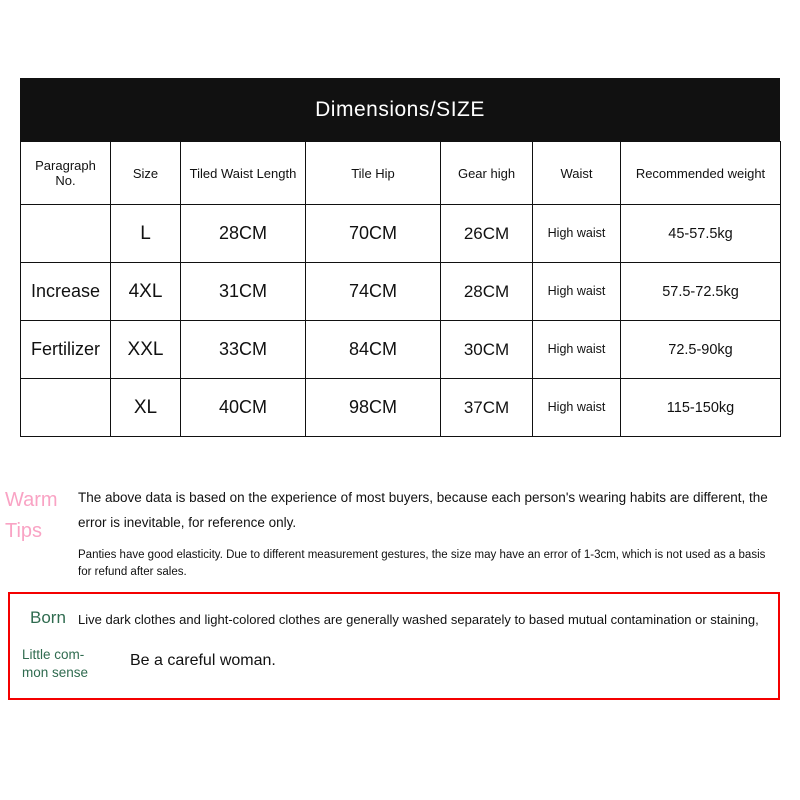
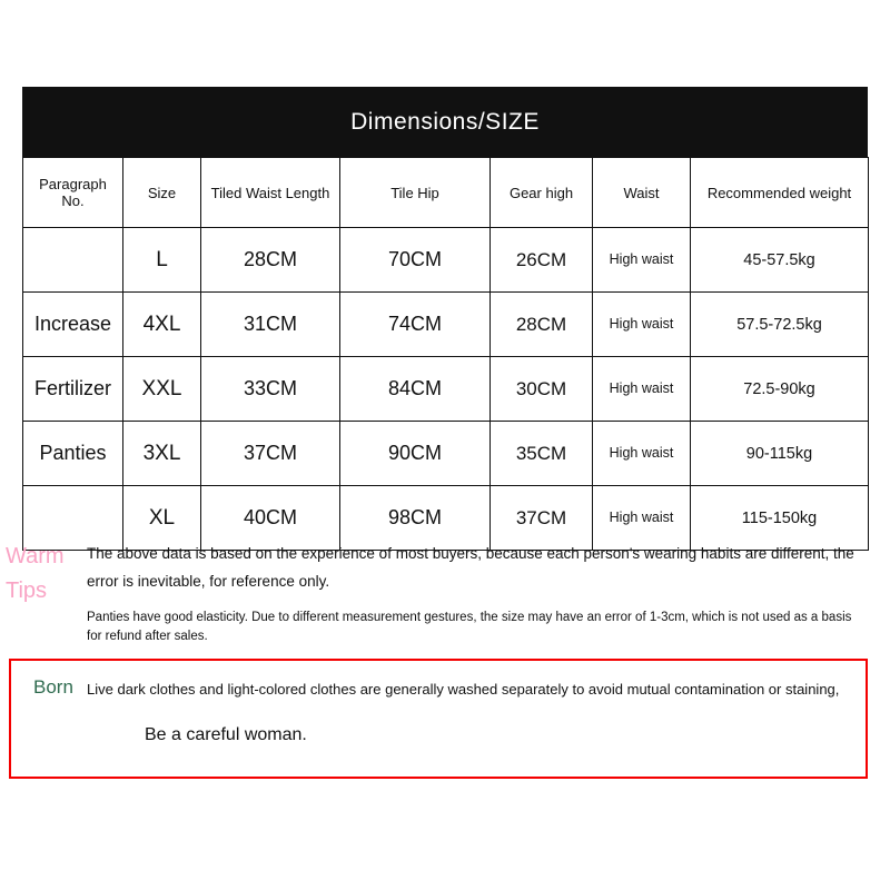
  Dimensions/SIZE
  Paragraph No.	Size	Tiled Waist Length	Tile Hip	Gear high	Waist	Recommended weight
  	L	28CM	70CM	26CM	High waist	45-57.5kg
  Increase	4XL	31CM	74CM	28CM	High waist	57.5-72.5kg
  Fertilizer	XXL	33CM	84CM	30CM	High waist	72.5-90kg
+ Panties	3XL	37CM	90CM	35CM	High waist	90-115kg
  	XL	40CM	98CM	37CM	High waist	115-150kg
  Warm
  Tips
  The above data is based on the experience of most buyers, because each person's wearing habits are different, the error is inevitable, for reference only.
  Panties have good elasticity. Due to different measurement gestures, the size may have an error of 1-3cm, which is not used as a basis for refund after sales.
  Born
- Live dark clothes and light-colored clothes are generally washed separately to based mutual contamination or staining,
+ Live dark clothes and light-colored clothes are generally washed separately to avoid mutual contamination or staining,
- Little com-
- mon sense
  Be a careful woman.
